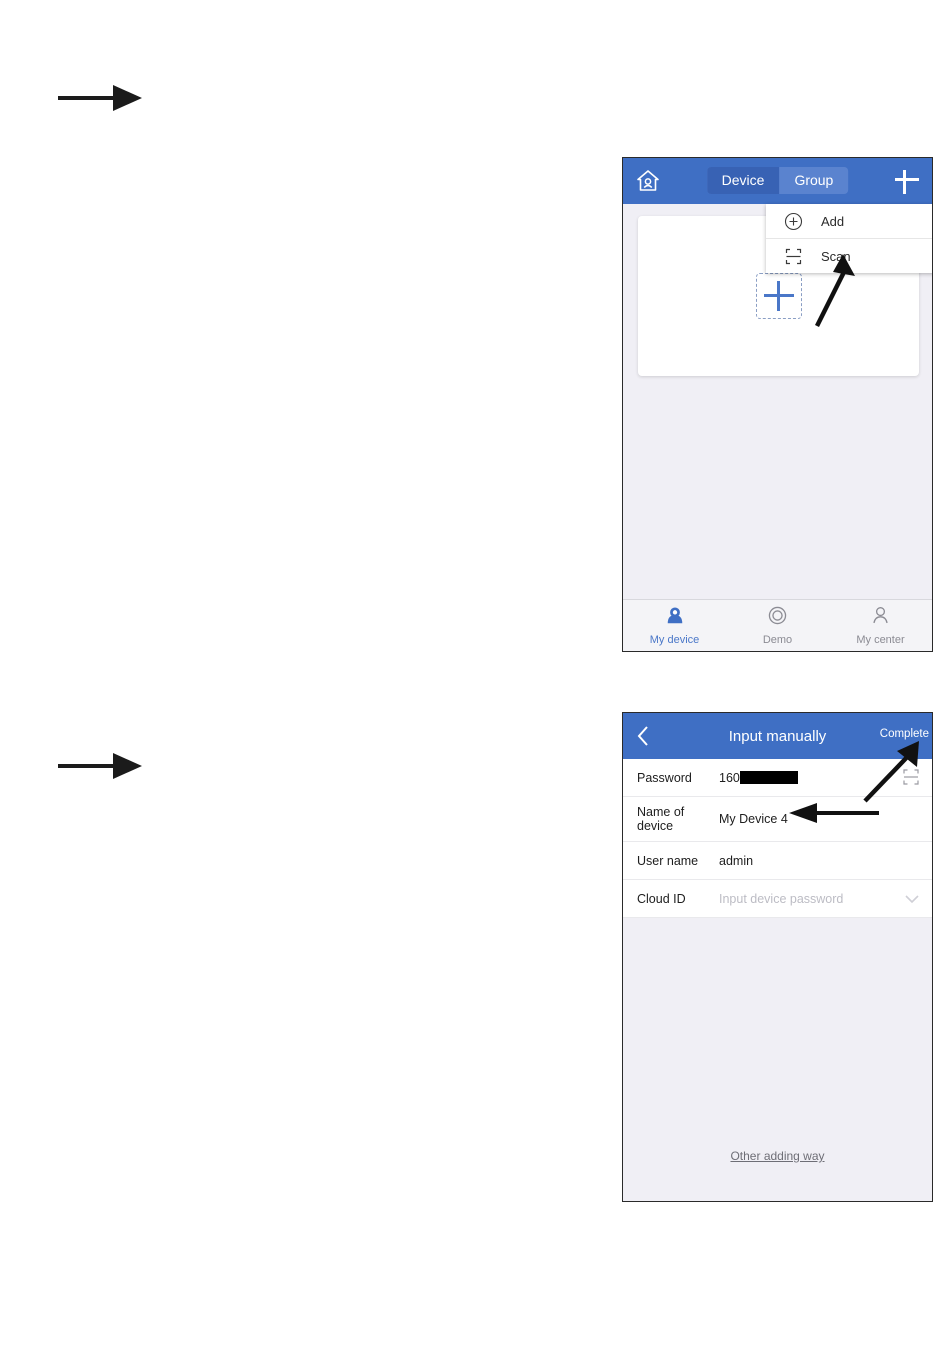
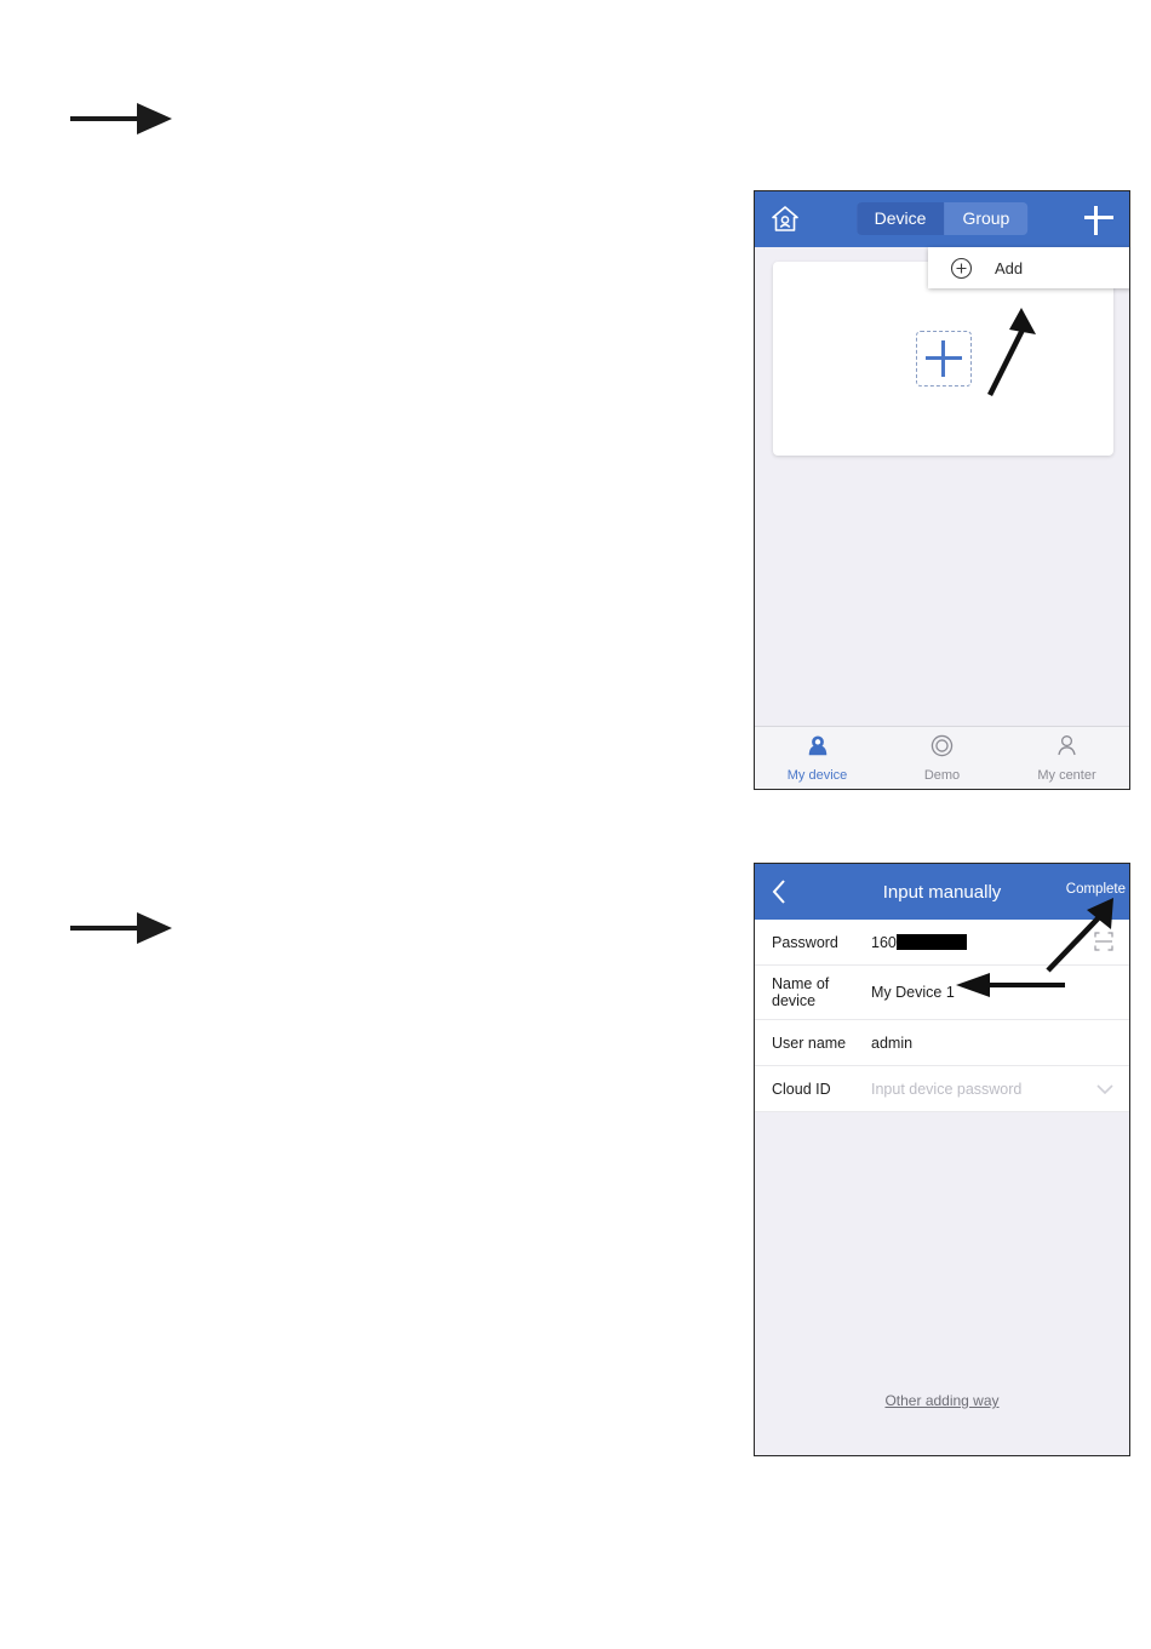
  Device
  Group
  Add
- Scan
  My device
  Demo
  My center
  Input manually
  Complete
  Password
  160
  Name of device
- My Device 4
+ My Device 1
  User name
  admin
  Cloud ID
  Input device password
  Other adding way
